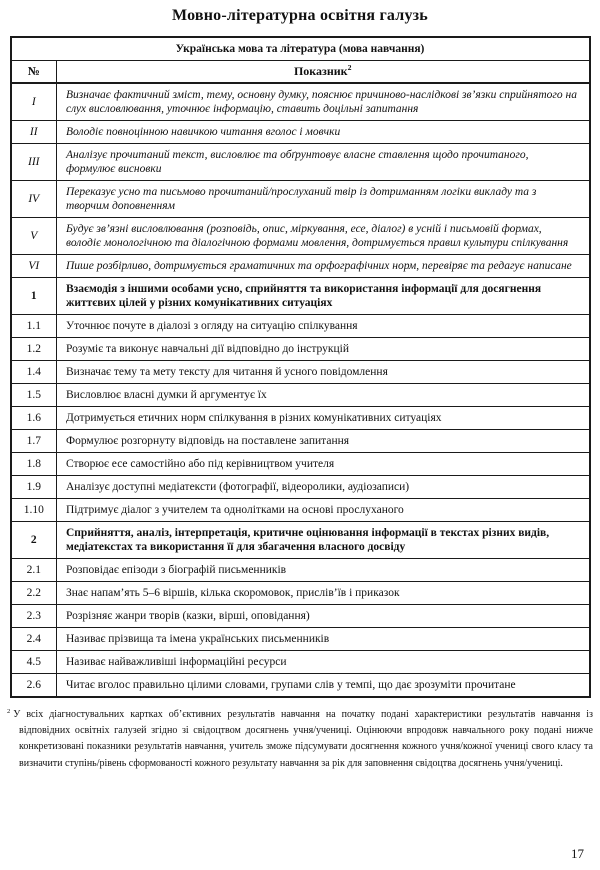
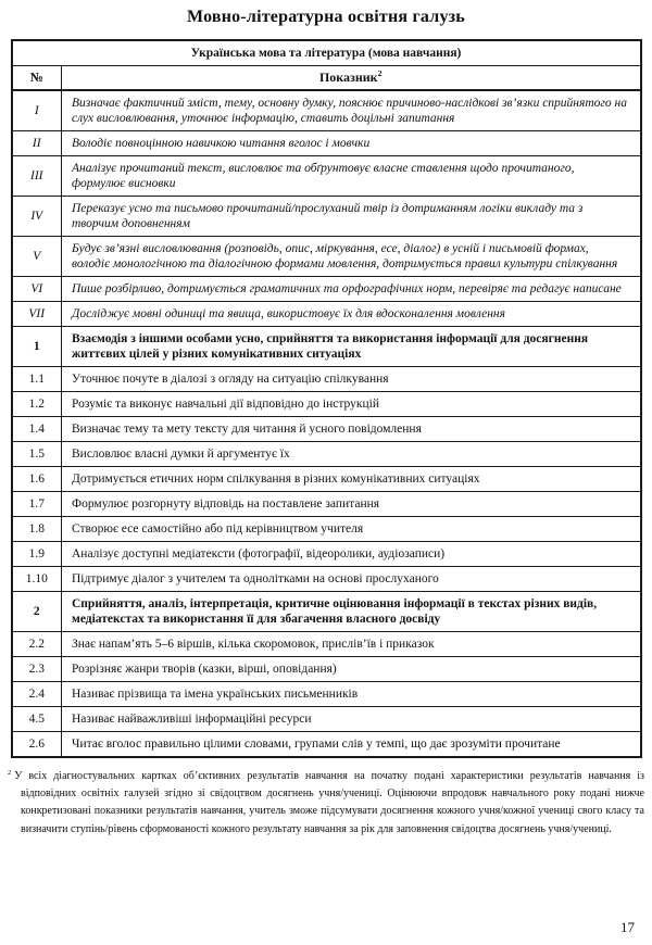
  Мовно-літературна освітня галузь
  Українська мова та література (мова навчання)
  №	Показник2
  I	Визначає фактичний зміст, тему, основну думку, пояснює причиново-наслідкові зв’язки сприйнятого на слух висловлювання, уточнює інформацію, ставить доцільні запитання
  II	Володіє повноцінною навичкою читання вголос і мовчки
  III	Аналізує прочитаний текст, висловлює та обґрунтовує власне ставлення щодо прочитаного, формулює висновки
  IV	Переказує усно та письмово прочитаний/прослуханий твір із дотриманням логіки викладу та з творчим доповненням
  V	Будує зв’язні висловлювання (розповідь, опис, міркування, есе, діалог) в усній і письмовій формах, володіє монологічною та діалогічною формами мовлення, дотримується правил культури спілкування
  VI	Пише розбірливо, дотримується граматичних та орфографічних норм, перевіряє та редагує написане
+ VII	Досліджує мовні одиниці та явища, використовує їх для вдосконалення мовлення
  1	Взаємодія з іншими особами усно, сприйняття та використання інформації для досягнення життєвих цілей у різних комунікативних ситуаціях
  1.1	Уточнює почуте в діалозі з огляду на ситуацію спілкування
  1.2	Розуміє та виконує навчальні дії відповідно до інструкцій
  1.4	Визначає тему та мету тексту для читання й усного повідомлення
  1.5	Висловлює власні думки й аргументує їх
  1.6	Дотримується етичних норм спілкування в різних комунікативних ситуаціях
  1.7	Формулює розгорнуту відповідь на поставлене запитання
  1.8	Створює есе самостійно або під керівництвом учителя
  1.9	Аналізує доступні медіатексти (фотографії, відеоролики, аудіозаписи)
  1.10	Підтримує діалог з учителем та однолітками на основі прослуханого
  2	Сприйняття, аналіз, інтерпретація, критичне оцінювання інформації в текстах різних видів, медіатекстах та використання її для збагачення власного досвіду
- 2.1	Розповідає епізоди з біографій письменників
  2.2	Знає напам’ять 5–6 віршів, кілька скоромовок, прислів’їв і приказок
  2.3	Розрізняє жанри творів (казки, вірші, оповідання)
  2.4	Називає прізвища та імена українських письменників
  4.5	Називає найважливіші інформаційні ресурси
  2.6	Читає вголос правильно цілими словами, групами слів у темпі, що дає зрозуміти прочитане
  У всіх діагностувальних картках об’єктивних результатів навчання на початку подані характеристики результатів навчання із відповідних освітніх галузей згідно зі свідоцтвом досягнень учня/учениці. Оцінюючи впродовж навчального року подані нижче конкретизовані показники результатів навчання, учитель зможе підсумувати досягнення кожного учня/кожної учениці свого класу та визначити ступінь/рівень сформованості кожного результату навчання за рік для заповнення свідоцтва досягнень учня/учениці.
  17
